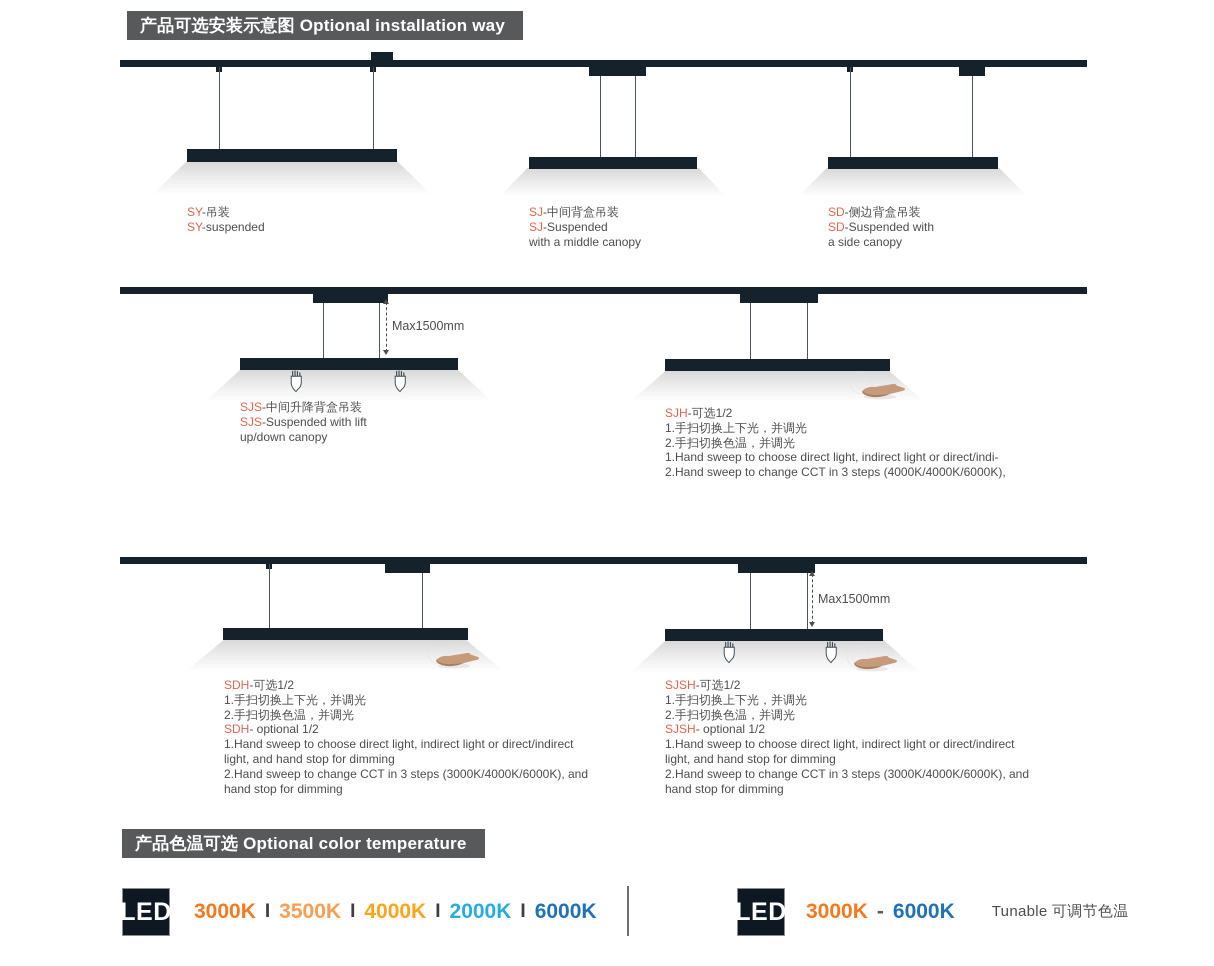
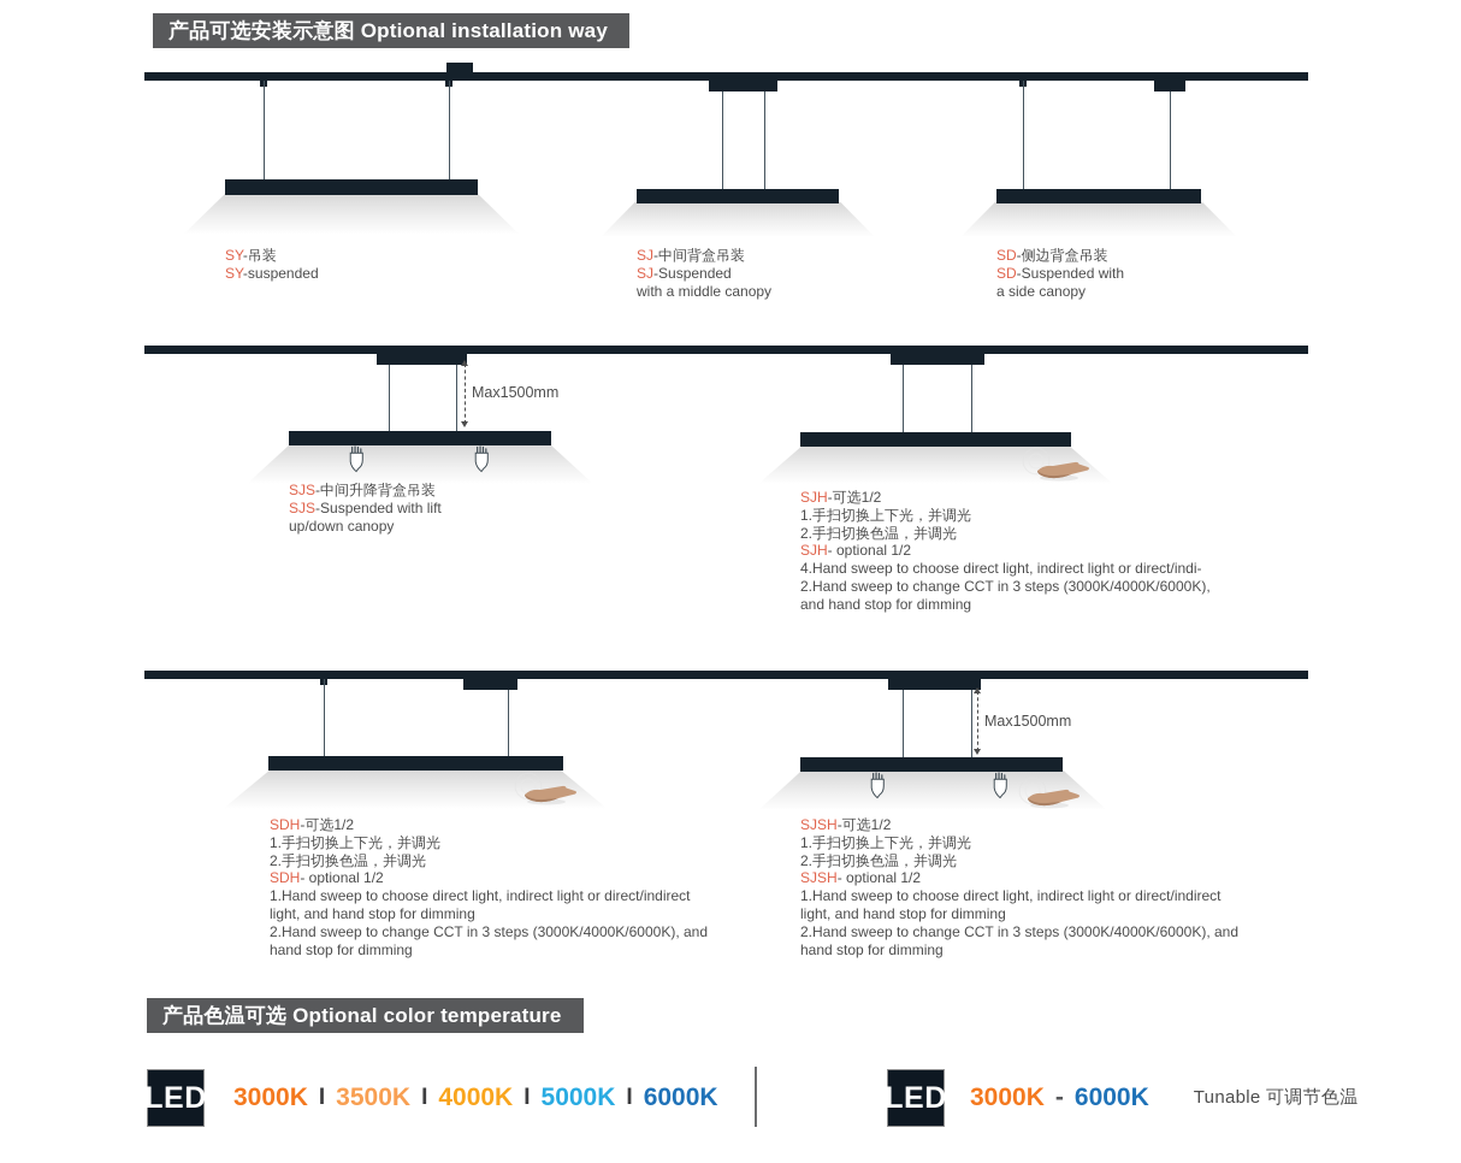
  产品可选安装示意图 Optional installation way
  SY-吊装
  SY-suspended
  SJ-中间背盒吊装
  SJ-Suspended
  with a middle canopy
  SD-侧边背盒吊装
  SD-Suspended with
  a side canopy
  Max1500mm
  SJS-中间升降背盒吊装
  SJS-Suspended with lift
  up/down canopy
  SJH-可选1/2
  1.手扫切换上下光，并调光
  2.手扫切换色温，并调光
+ SJH- optional 1/2
- 1.Hand sweep to choose direct light, indirect light or direct/indi-
+ 4.Hand sweep to choose direct light, indirect light or direct/indi-
- 2.Hand sweep to change CCT in 3 steps (4000K/4000K/6000K),
+ 2.Hand sweep to change CCT in 3 steps (3000K/4000K/6000K),
+ and hand stop for dimming
  SDH-可选1/2
  1.手扫切换上下光，并调光
  2.手扫切换色温，并调光
  SDH- optional 1/2
  1.Hand sweep to choose direct light, indirect light or direct/indirect
  light, and hand stop for dimming
  2.Hand sweep to change CCT in 3 steps (3000K/4000K/6000K), and
  hand stop for dimming
  Max1500mm
  SJSH-可选1/2
  1.手扫切换上下光，并调光
  2.手扫切换色温，并调光
  SJSH- optional 1/2
  1.Hand sweep to choose direct light, indirect light or direct/indirect
  light, and hand stop for dimming
  2.Hand sweep to change CCT in 3 steps (3000K/4000K/6000K), and
  hand stop for dimming
  产品色温可选 Optional color temperature
  LED
  3000K
  I
  3500K
  I
  4000K
  I
- 2000K
+ 5000K
  I
  6000K
  LED
  3000K
  -
  6000K
  Tunable 可调节色温
